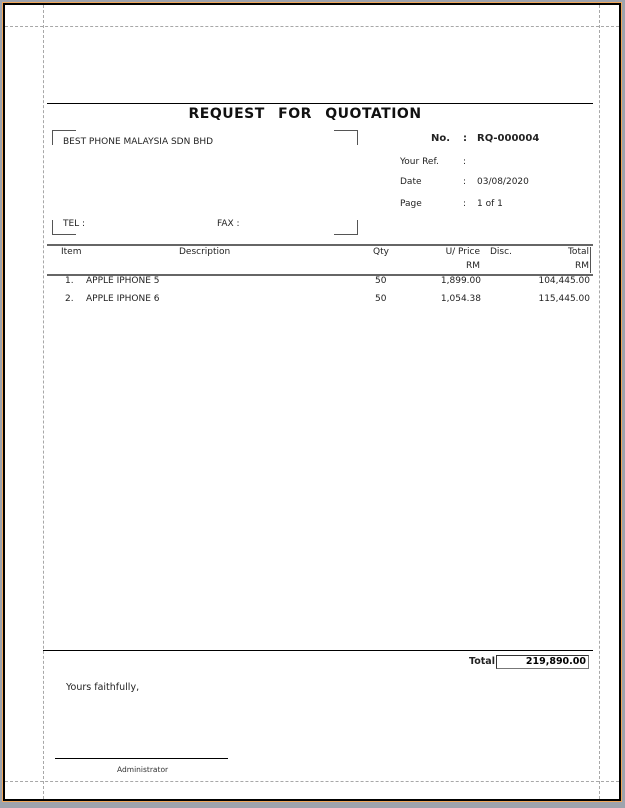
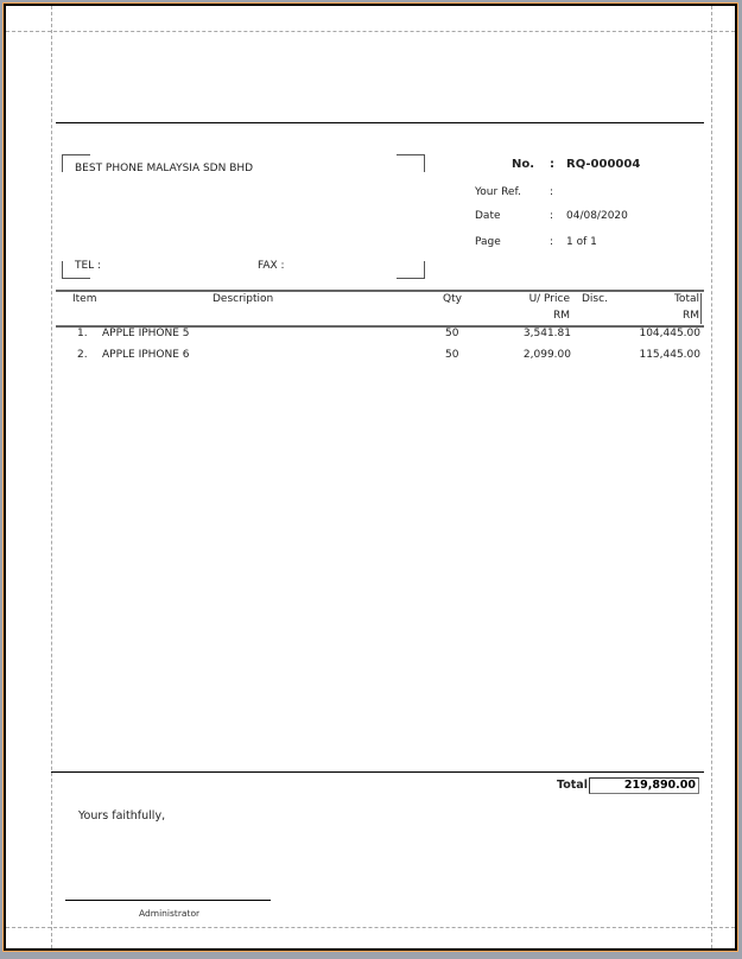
- REQUEST FOR QUOTATION
  BEST PHONE MALAYSIA SDN BHD
  TEL :
  FAX :
  No.
  :
  RQ-000004
  Your Ref.
  :
  Date
  :
- 03/08/2020
+ 04/08/2020
  Page
  :
  1 of 1
  Item
  Description
  Qty
  U/ Price
  RM
  Disc.
  Total
  RM
  1.
  APPLE IPHONE 5
  50
- 1,899.00
+ 3,541.81
  104,445.00
  2.
  APPLE IPHONE 6
  50
- 1,054.38
+ 2,099.00
  115,445.00
  Total
  219,890.00
  Yours faithfully,
  Administrator
